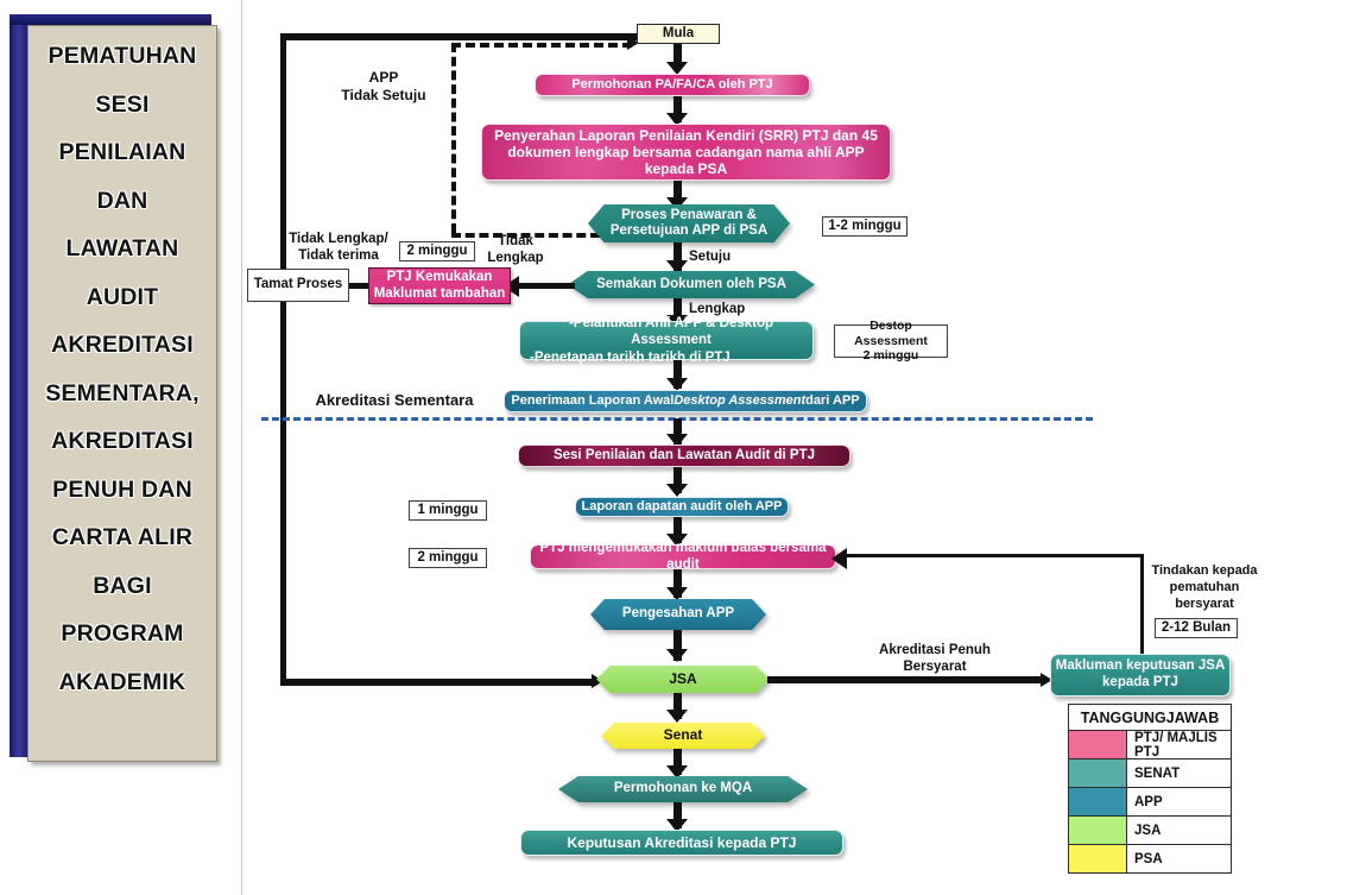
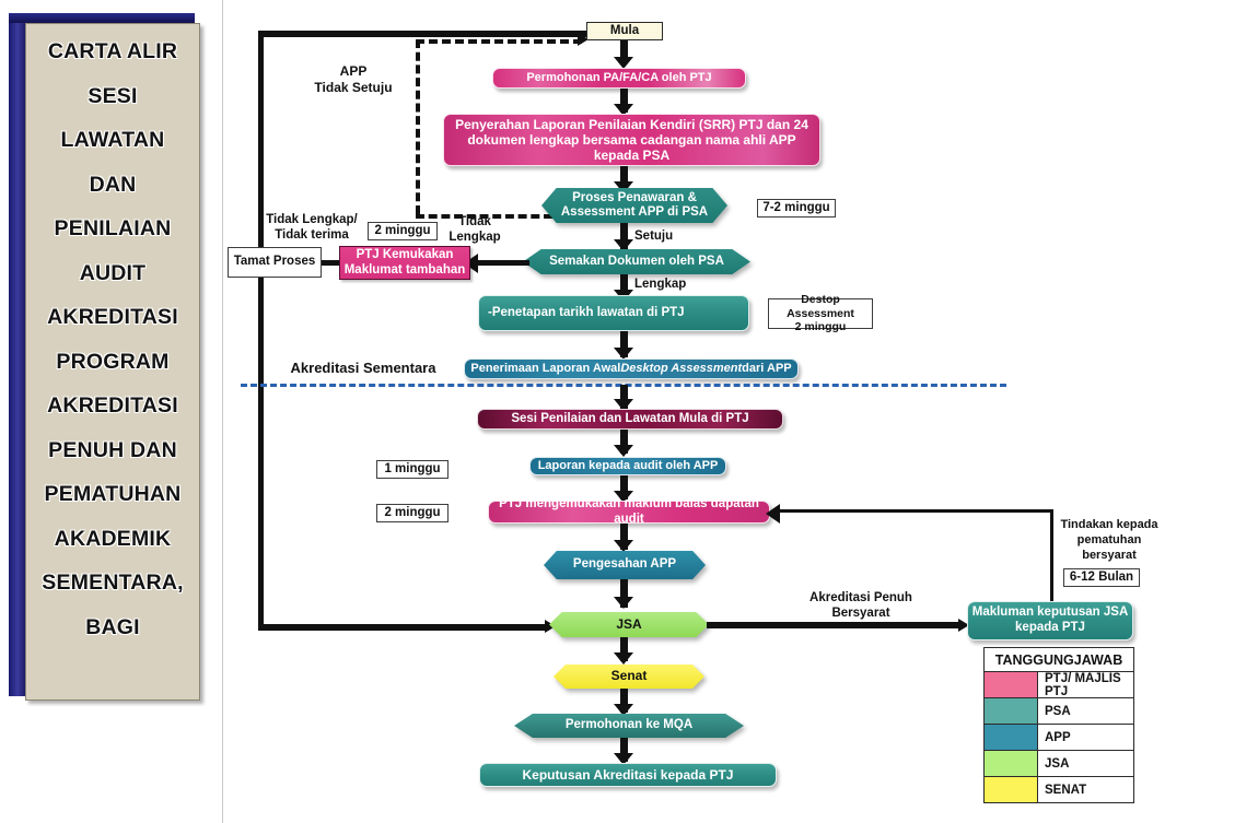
- PEMATUHAN
+ CARTA ALIR
  SESI
- PENILAIAN
+ LAWATAN
  DAN
- LAWATAN
+ PENILAIAN
  AUDIT
  AKREDITASI
- SEMENTARA,
+ PROGRAM
  AKREDITASI
  PENUH DAN
- CARTA ALIR
+ PEMATUHAN
- BAGI
+ AKADEMIK
- PROGRAM
+ SEMENTARA,
- AKADEMIK
+ BAGI
  APP
  Tidak Setuju
  Mula
  Permohonan PA/FA/CA oleh PTJ
- Penyerahan Laporan Penilaian Kendiri (SRR) PTJ dan 45 dokumen lengkap bersama cadangan nama ahli APP kepada PSA
+ Penyerahan Laporan Penilaian Kendiri (SRR) PTJ dan 24 dokumen lengkap bersama cadangan nama ahli APP kepada PSA
- Proses Penawaran & Persetujuan APP di PSA
+ Proses Penawaran & Assessment APP di PSA
- 1-2 minggu
+ 7-2 minggu
  Setuju
  Tidak
  Lengkap
  Semakan Dokumen oleh PSA
  PTJ Kemukakan Maklumat tambahan
  Tamat Proses
  Tidak Lengkap/
  Tidak terima
  2 minggu
  Lengkap
- -Pelantikan Ahli APP & Desktop Assessment
- -Penetapan tarikh tarikh di PTJ
+ -Penetapan tarikh lawatan di PTJ
  Destop Assessment
  2 minggu
  Penerimaan Laporan Awal
  Desktop Assessment
  dari APP
  Akreditasi Sementara
- Sesi Penilaian dan Lawatan Audit di PTJ
+ Sesi Penilaian dan Lawatan Mula di PTJ
- Laporan dapatan audit oleh APP
+ Laporan kepada audit oleh APP
  1 minggu
- PTJ mengemukakan maklum balas bersama audit
+ PTJ mengemukakan maklum balas dapatan audit
  2 minggu
  Tindakan kepada
  pematuhan
  bersyarat
- 2-12 Bulan
+ 6-12 Bulan
  Pengesahan APP
  JSA
  Akreditasi Penuh
  Bersyarat
  Makluman keputusan JSA
  kepada PTJ
  Senat
  Permohonan ke MQA
  Keputusan Akreditasi kepada PTJ
  TANGGUNGJAWAB
  PTJ/ MAJLIS PTJ
- SENAT
+ PSA
  APP
  JSA
- PSA
+ SENAT
